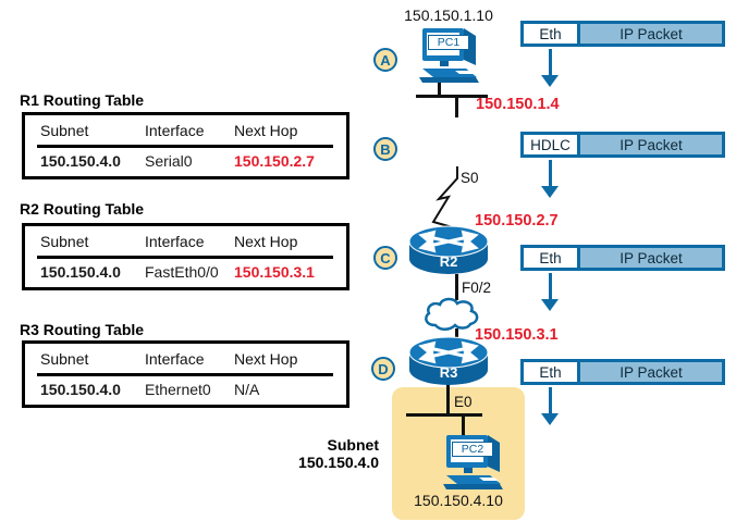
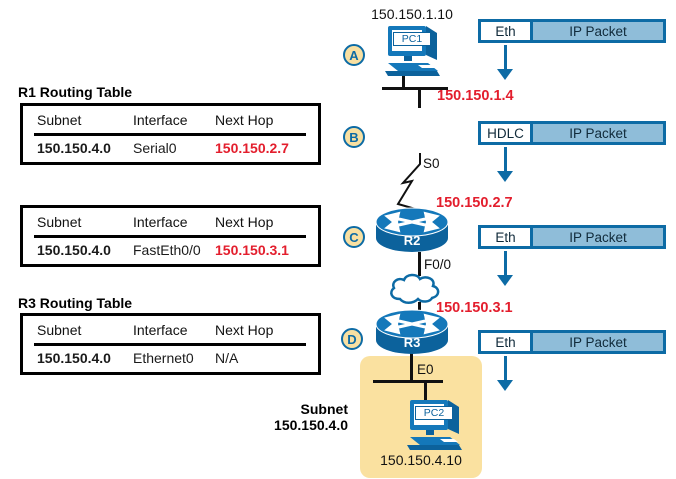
  R1 Routing Table
  Subnet
  Interface
  Next Hop
  150.150.4.0
  Serial0
  150.150.2.7
- R2 Routing Table
  Subnet
  Interface
  Next Hop
  150.150.4.0
  FastEth0/0
  150.150.3.1
  R3 Routing Table
  Subnet
  Interface
  Next Hop
  150.150.4.0
  Ethernet0
  N/A
  150.150.1.10
  PC1
  A
  150.150.1.4
  B
  S0
  150.150.2.7
  R2
  C
- F0/2
+ F0/0
  150.150.3.1
  R3
  D
  E0
  PC2
  150.150.4.10
  Subnet
  150.150.4.0
  Eth
  IP Packet
  HDLC
  IP Packet
  Eth
  IP Packet
  Eth
  IP Packet
